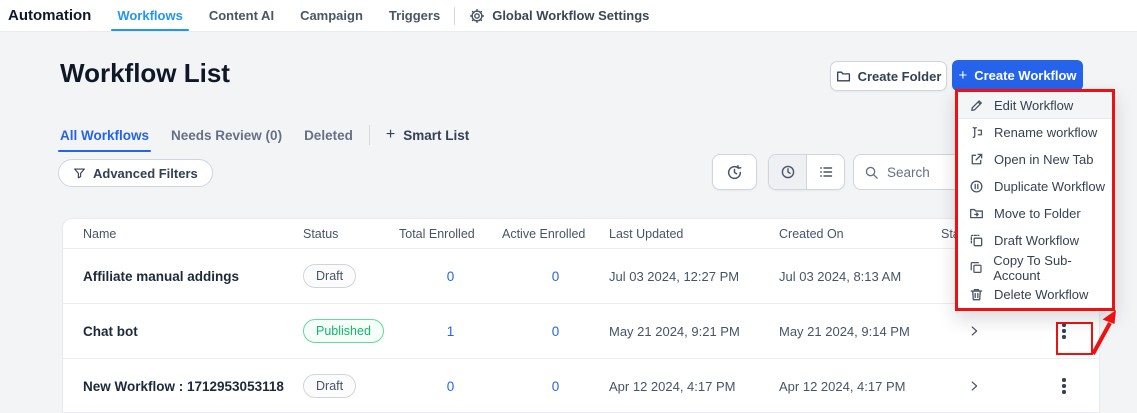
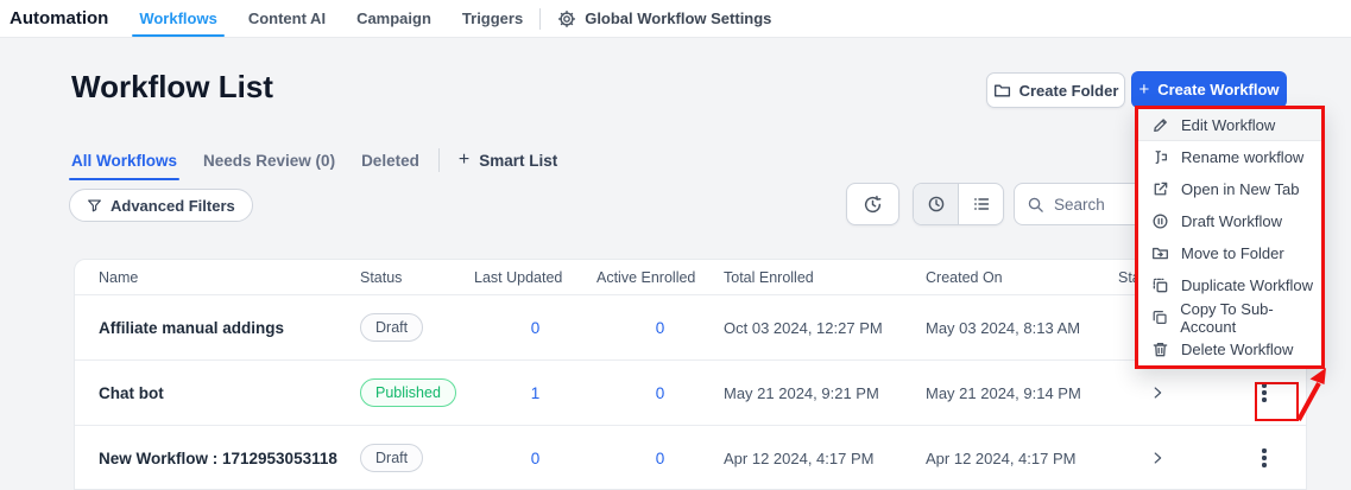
  Automation
  Workflows
  Content AI
  Campaign
  Triggers
  Global Workflow Settings
  Workflow List
  Create Folder
  +
  Create Workflow
  All Workflows
  Needs Review (0)
  Deleted
  +
  Smart List
  Advanced Filters
  Search
  Name
  Status
- Total Enrolled
+ Last Updated
  Active Enrolled
- Last Updated
+ Total Enrolled
  Created On
  Affiliate manual addings
  Draft
  0
  0
- Jul 03 2024, 12:27 PM
+ Oct 03 2024, 12:27 PM
- Jul 03 2024, 8:13 AM
+ May 03 2024, 8:13 AM
  Chat bot
  Published
  1
  0
  May 21 2024, 9:21 PM
  May 21 2024, 9:14 PM
  New Workflow : 1712953053118
  Draft
  0
  0
  Apr 12 2024, 4:17 PM
  Apr 12 2024, 4:17 PM
  Edit Workflow
  Rename workflow
  Open in New Tab
- Duplicate Workflow
+ Draft Workflow
  Move to Folder
- Draft Workflow
+ Duplicate Workflow
  Copy To Sub-Account
  Delete Workflow
